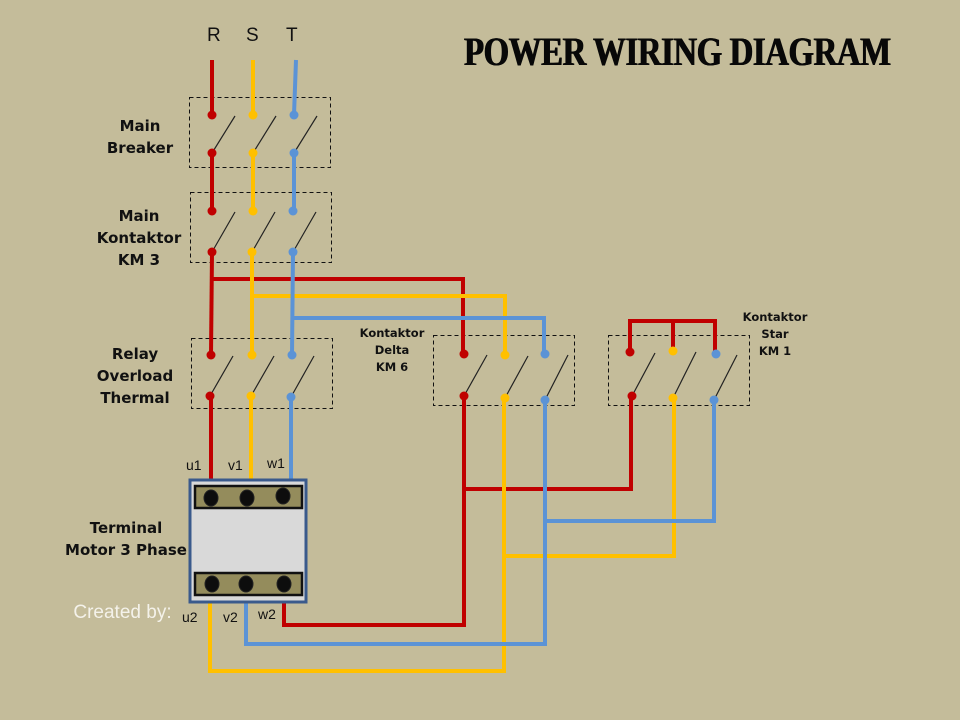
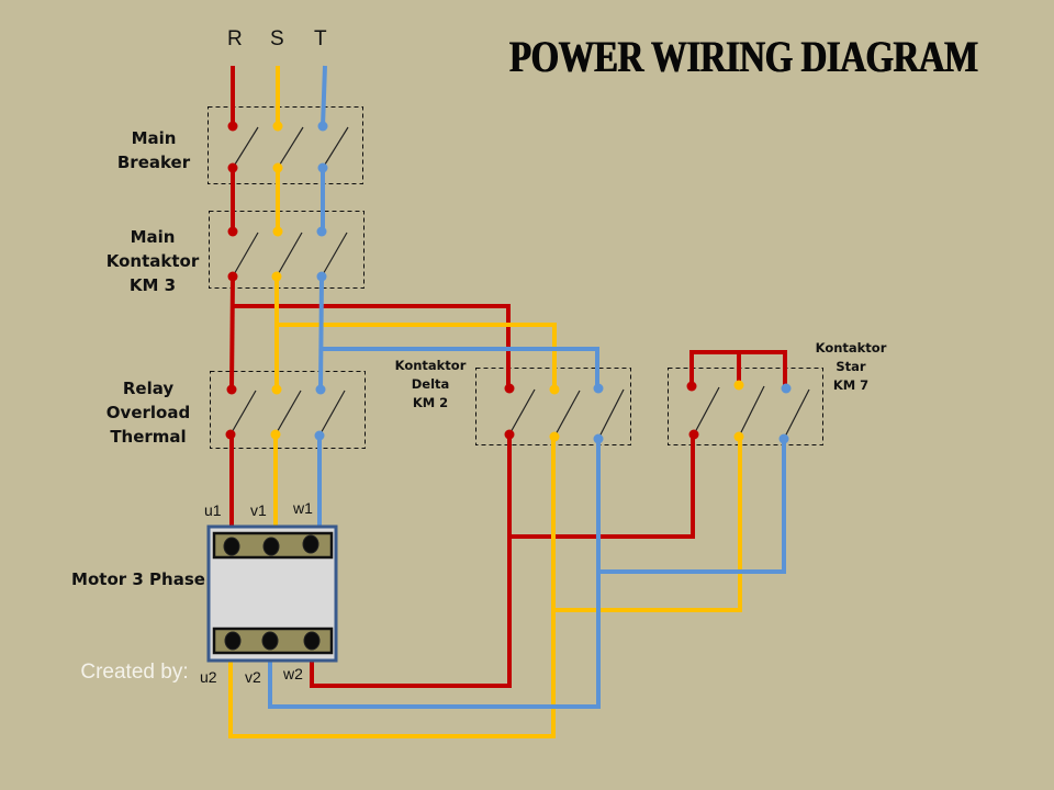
  POWER WIRING DIAGRAM
  R
  S
  T
  Main
  Breaker
  Main
  Kontaktor
  KM 3
  Relay
  Overload
  Thermal
  Kontaktor
  Delta
- KM 6
+ KM 2
  Kontaktor
  Star
- KM 1
+ KM 7
- Terminal
  Motor 3 Phase
  u1
  v1
  w1
  u2
  v2
  w2
  Created by:
